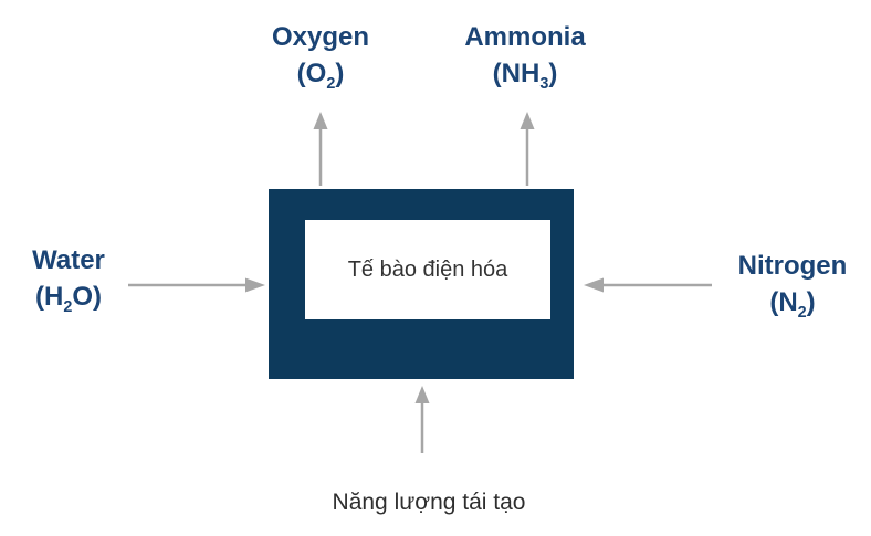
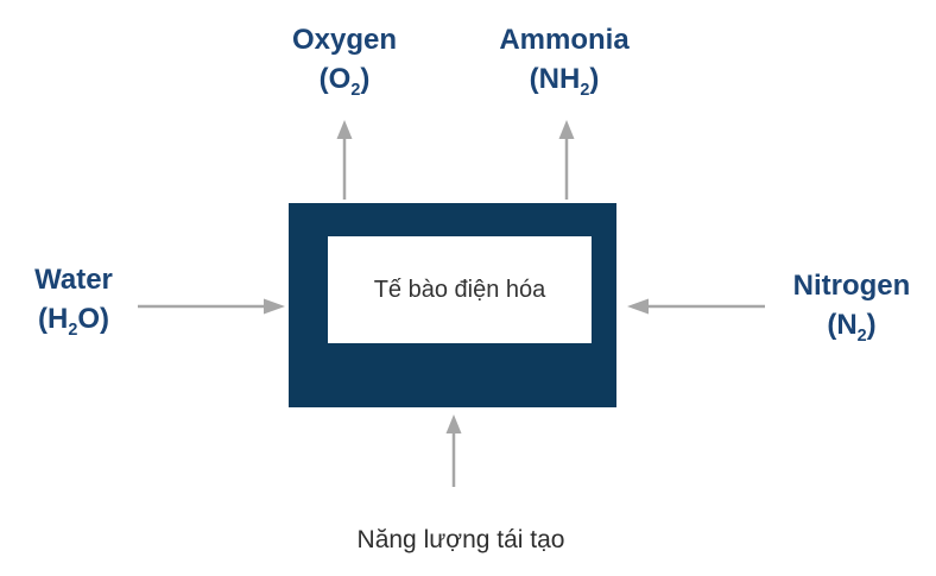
  Oxygen
  (O2)
  Ammonia
- (NH3)
+ (NH2)
  Water
  (H2O)
  Nitrogen
  (N2)
  Tế bào điện hóa
  Năng lượng tái tạo
